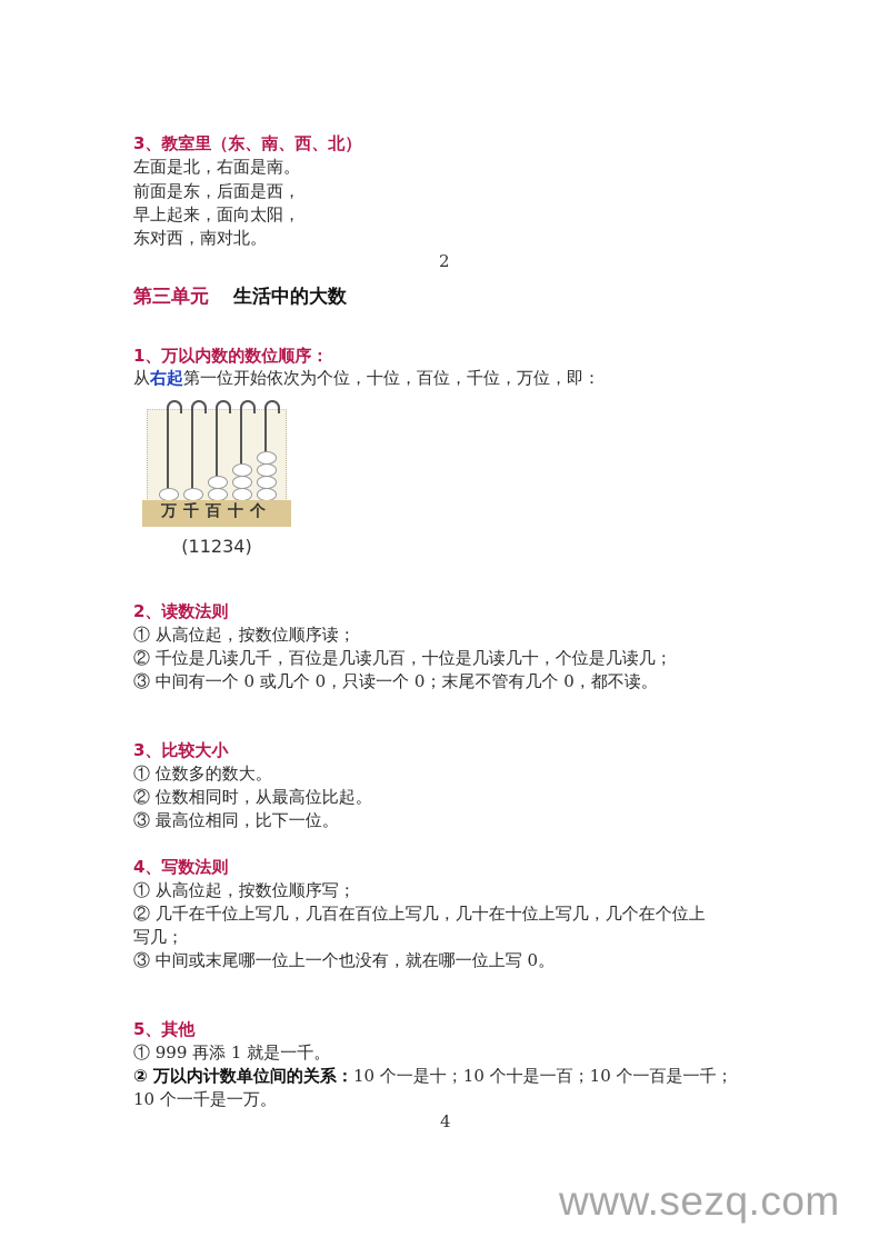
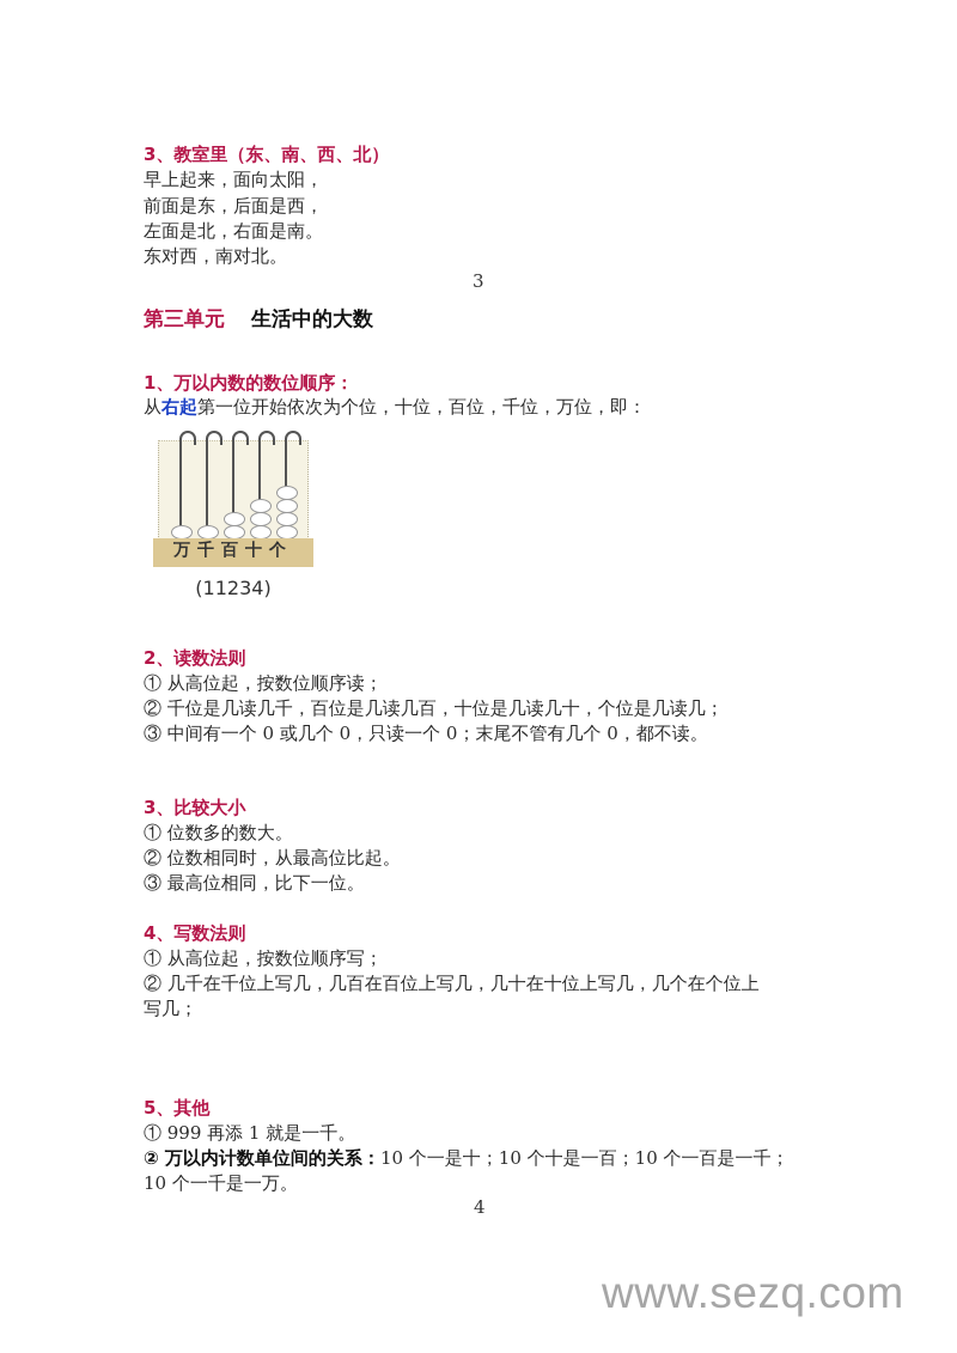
  3、教室里（东、南、西、北）
- 左面是北，右面是南。
+ 早上起来，面向太阳，
  前面是东，后面是西，
- 早上起来，面向太阳，
+ 左面是北，右面是南。
  东对西，南对北。
- 2
+ 3
  第三单元 生活中的大数
  1、万以内数的数位顺序：
  从右起第一位开始依次为个位，十位，百位，千位，万位，即：
  万千百十个
  (11234)
  2、读数法则
  ① 从高位起，按数位顺序读；
  ② 千位是几读几千，百位是几读几百，十位是几读几十，个位是几读几；
  ③ 中间有一个 0 或几个 0，只读一个 0；末尾不管有几个 0，都不读。
  3、比较大小
  ① 位数多的数大。
  ② 位数相同时，从最高位比起。
  ③ 最高位相同，比下一位。
  4、写数法则
  ① 从高位起，按数位顺序写；
  ② 几千在千位上写几，几百在百位上写几，几十在十位上写几，几个在个位上
  写几；
- ③ 中间或末尾哪一位上一个也没有，就在哪一位上写 0。
  5、其他
  ① 999 再添 1 就是一千。
  ② 万以内计数单位间的关系：10 个一是十；10 个十是一百；10 个一百是一千；
  10 个一千是一万。
  4
  www.sezq.com
